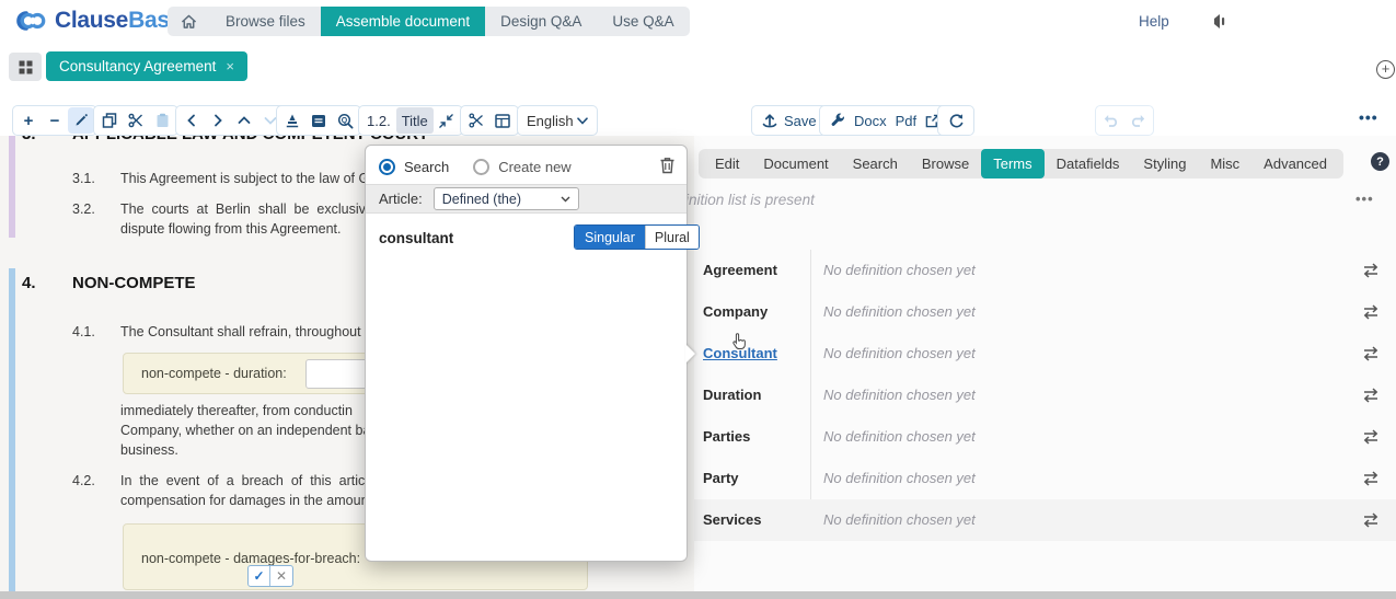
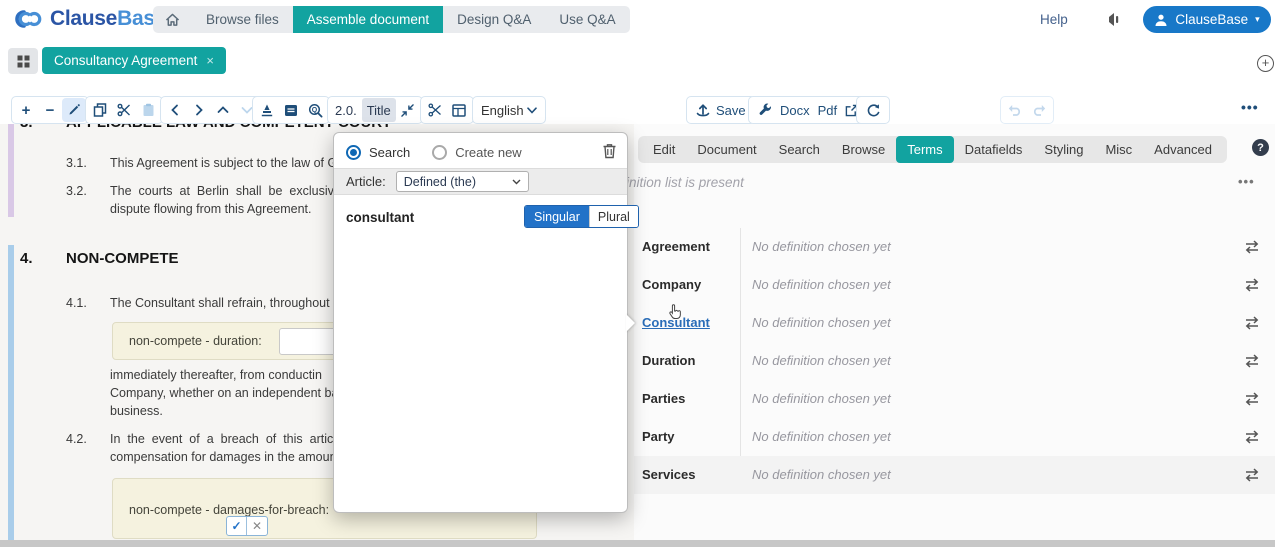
  ClauseBas
  Browse files
  Assemble document
  Design Q&A
  Use Q&A
  Help
+ ClauseBase
+ ▾
  Consultancy Agreement
  ×
  +
  +
  −
- 1.2.
+ 2.0.
  Title
  English
  Save
  Docx
  Pdf
  •••
  3.1.
  This Agreement is subject to the law of
  3.2.
  The courts at Berlin shall be exclusiv
  dispute flowing from this Agreement.
  4.
  NON-COMPETE
  4.1.
  The Consultant shall refrain, throughout
  non-compete - duration:
  immediately thereafter, from conductin
  Company, whether on an independent b
  business.
  4.2.
  In the event of a breach of this artic
  compensation for damages in the amou
  non-compete - damages-for-breach:
  ✓
  ✕
  Edit
  Document
  Search
  Browse
  Terms
  Datafields
  Styling
  Misc
  Advanced
  ?
  nition list is present
  •••
  Agreement
  No definition chosen yet
  Company
  No definition chosen yet
  Consultant
  No definition chosen yet
  Duration
  No definition chosen yet
  Parties
  No definition chosen yet
  Party
  No definition chosen yet
  Services
  No definition chosen yet
  Search
  Create new
  Article:
  Defined (the)
  consultant
  Singular
  Plural
